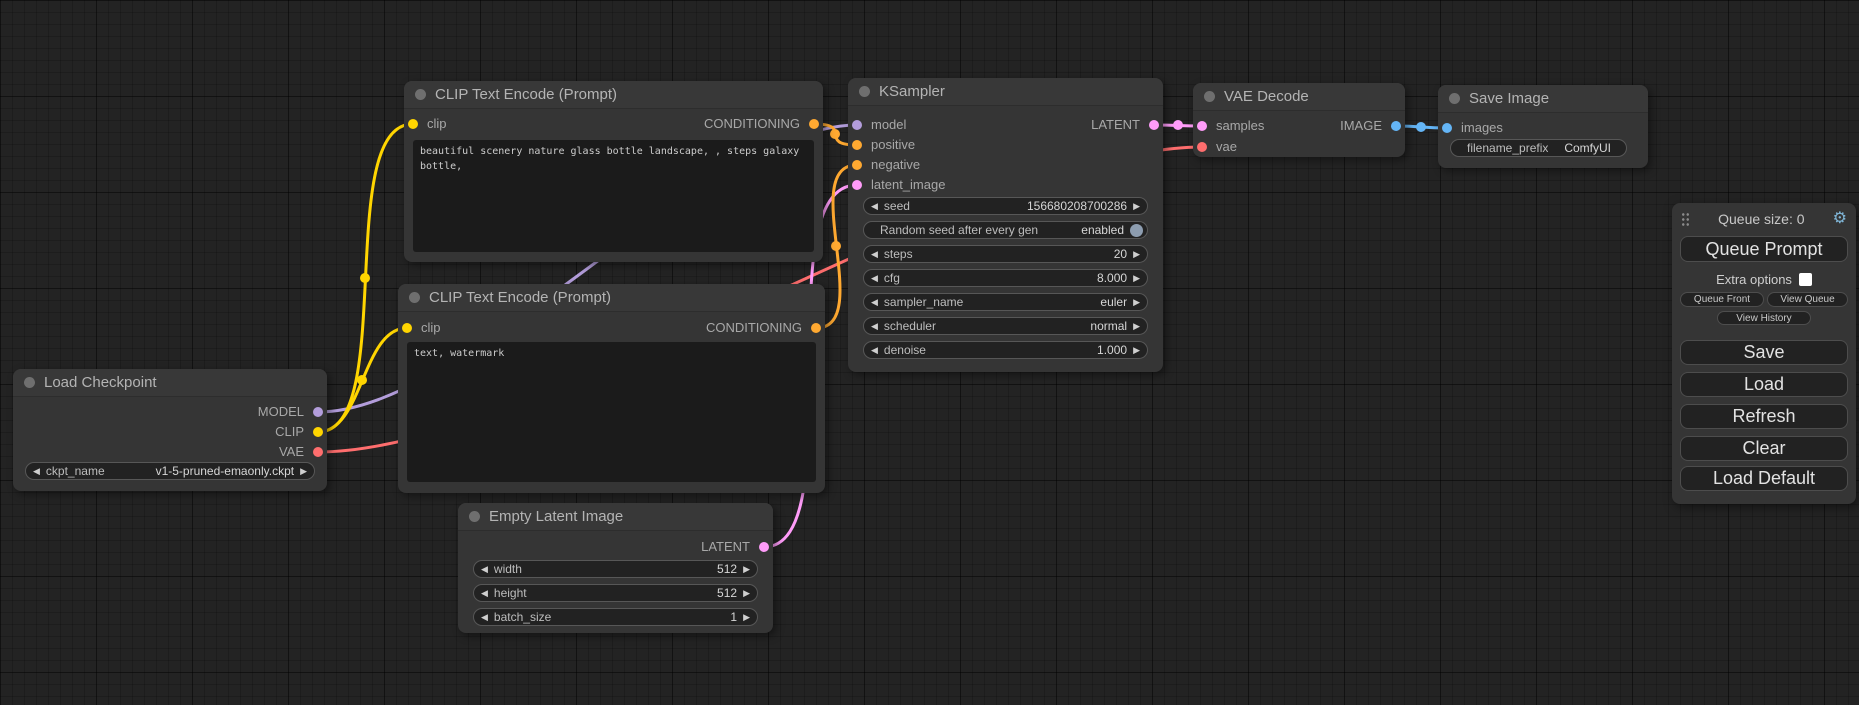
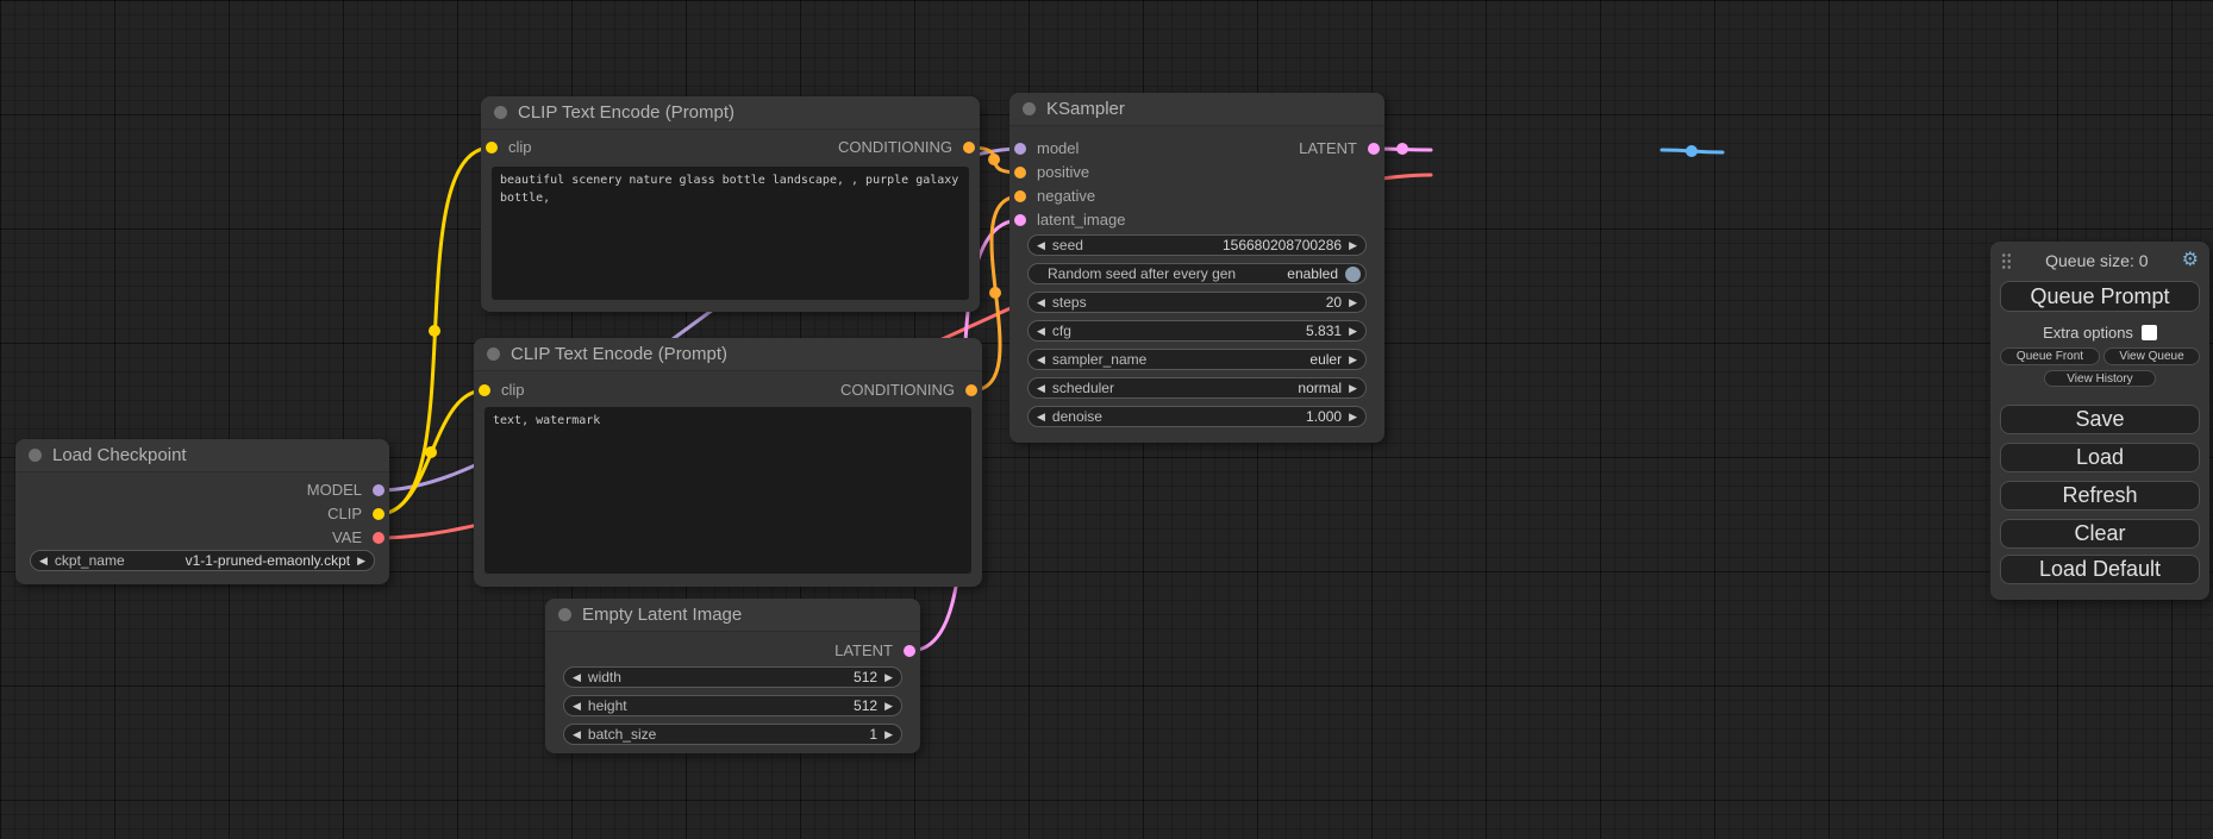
  Load Checkpoint
  MODEL
  CLIP
  VAE
  ◀
  ckpt_name
- v1-5-pruned-emaonly.ckpt
+ v1-1-pruned-emaonly.ckpt
  ▶
  CLIP Text Encode (Prompt)
  clip
  CONDITIONING
- beautiful scenery nature glass bottle landscape, , steps galaxy bottle,
+ beautiful scenery nature glass bottle landscape, , purple galaxy bottle,
  CLIP Text Encode (Prompt)
  clip
  CONDITIONING
  text, watermark
  KSampler
  model
  LATENT
  positive
  negative
  latent_image
  ◀
  seed
  156680208700286
  ▶
  Random seed after every gen
  enabled
  ◀
  steps
  20
  ▶
  ◀
  cfg
- 8.000
+ 5.831
  ▶
  ◀
  sampler_name
  euler
  ▶
  ◀
  scheduler
  normal
  ▶
  ◀
  denoise
  1.000
  ▶
- VAE Decode
- samples
- IMAGE
- vae
- Save Image
- images
- filename_prefix
- ComfyUI
  Empty Latent Image
  LATENT
  ◀
  width
  512
  ▶
  ◀
  height
  512
  ▶
  ◀
  batch_size
  1
  ▶
  Queue size: 0
  ⚙
  Queue Prompt
  Extra options
  Queue Front
  View Queue
  View History
  Save
  Load
  Refresh
  Clear
  Load Default
